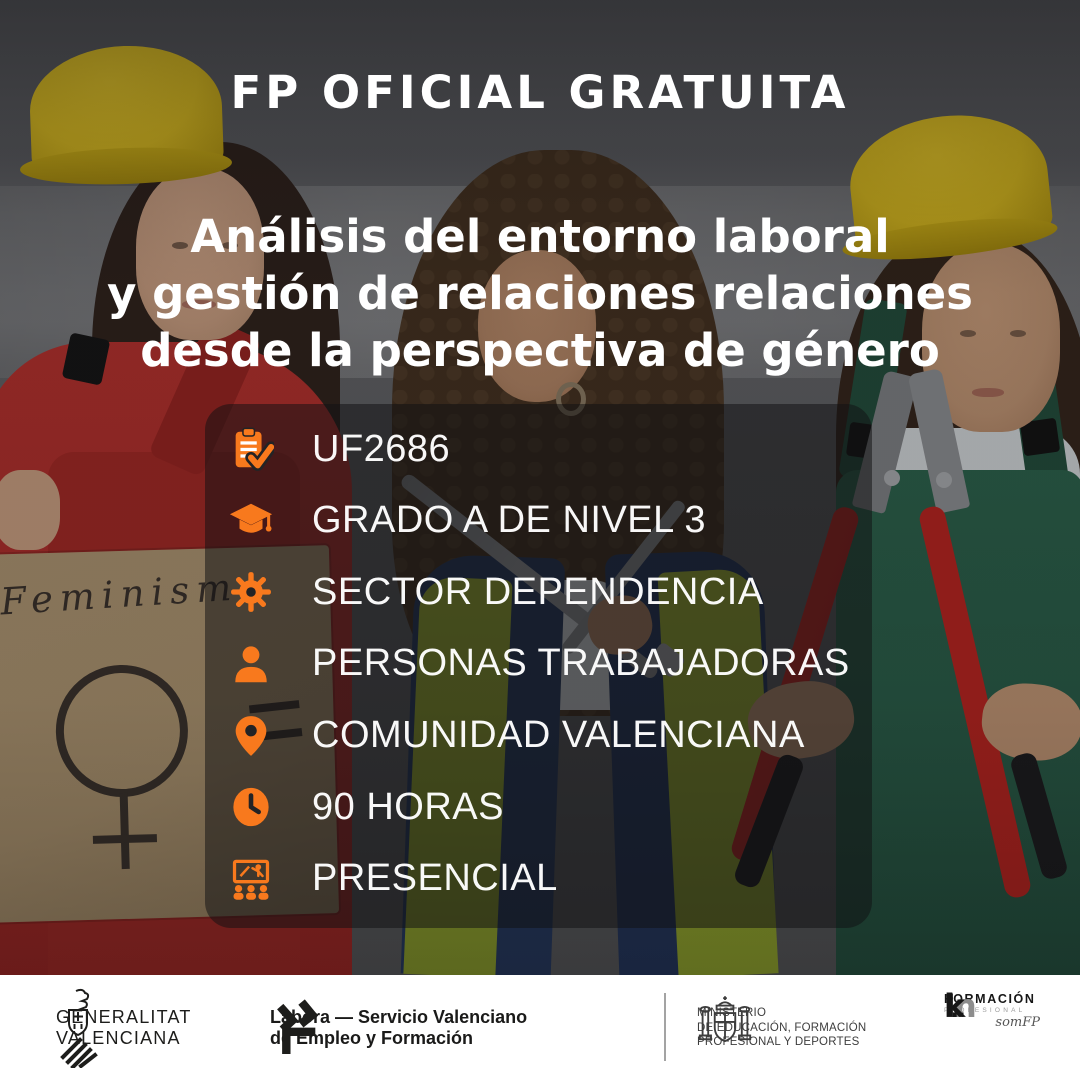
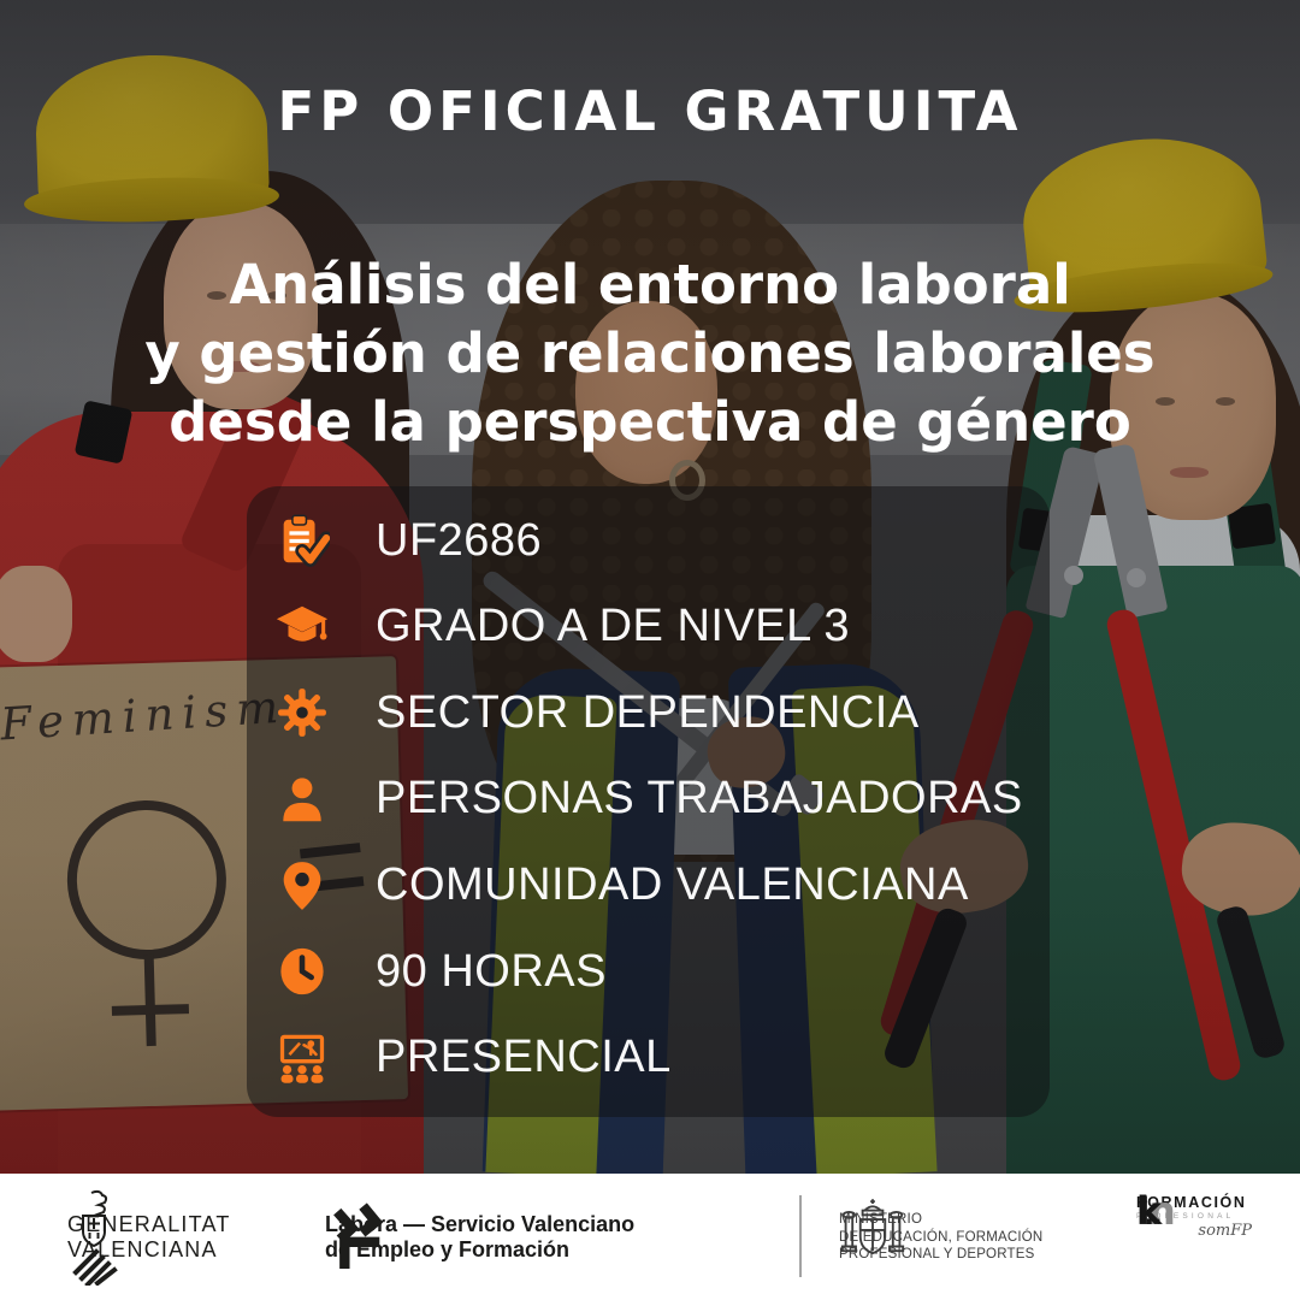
  FP OFICIAL GRATUITA
  Análisis del entorno laboral
- y gestión de relaciones relaciones
+ y gestión de relaciones laborales
  desde la perspectiva de género
  UF2686
  GRADO A DE NIVEL 3
  SECTOR DEPENDENCIA
  PERSONAS TRABAJADORAS
  COMUNIDAD VALENCIANA
  90 HORAS
  PRESENCIAL
  GNERALITAT
  VALENCIANA
  Lba — Servicio Valenciano
  d Empleo y Formación
  DE EDUCACIÓN, FORMACIÓN
  PROFESIONAL Y DEPORTES
  L
  in
  k
  FORMACIÓN
  somFP
